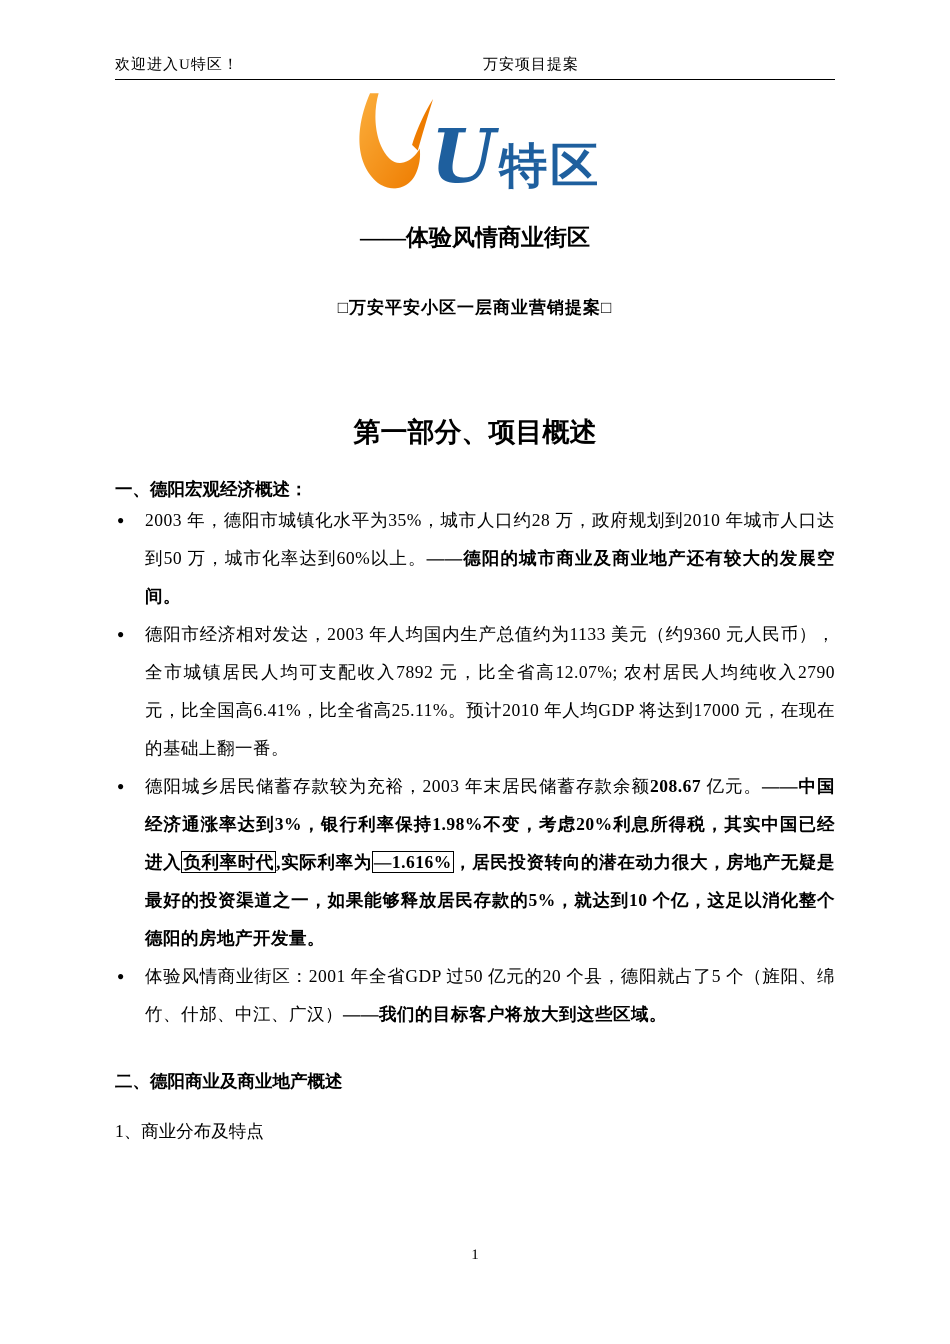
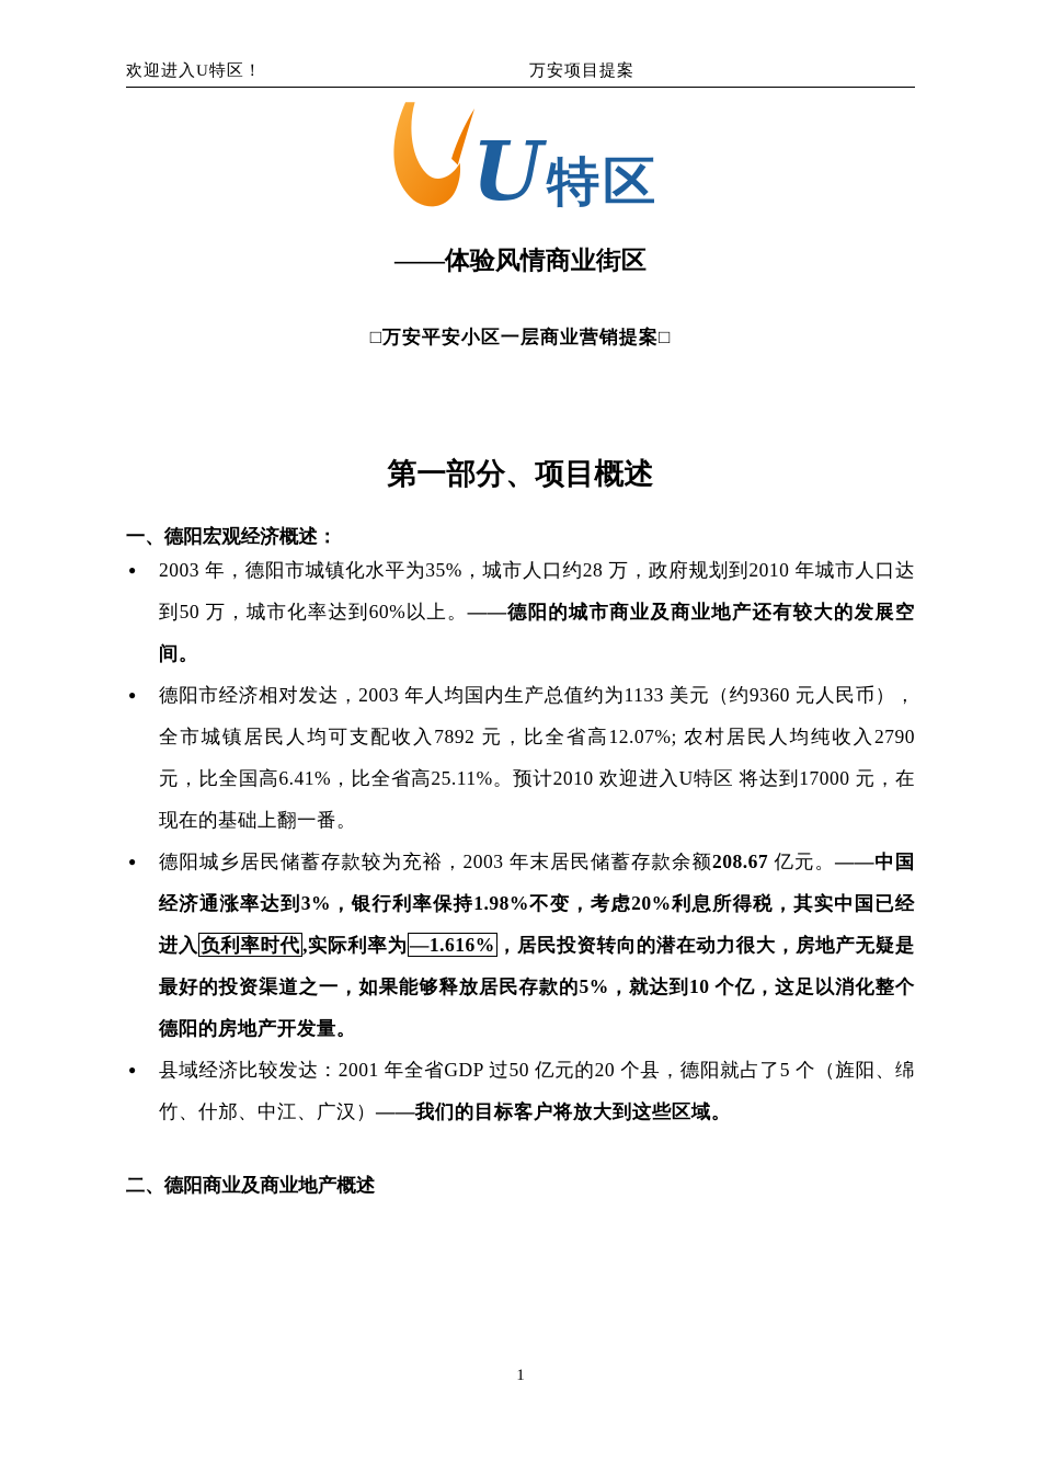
  欢迎进入U特区！
  万安项目提案
  U
  特区
  ——体验风情商业街区
  □万安平安小区一层商业营销提案□
  第一部分、项目概述
  一、德阳宏观经济概述：
  ●
  2003 年，德阳市城镇化水平为35%，城市人口约28 万，政府规划到2010 年城市人口达到50 万，城市化率达到60%以上。——德阳的城市商业及商业地产还有较大的发展空间。
  ●
- 德阳市经济相对发达，2003 年人均国内生产总值约为1133 美元（约9360 元人民币），全市城镇居民人均可支配收入7892 元，比全省高12.07%; 农村居民人均纯收入2790 元，比全国高6.41%，比全省高25.11%。预计2010 年人均GDP 将达到17000 元，在现在的基础上翻一番。
+ 德阳市经济相对发达，2003 年人均国内生产总值约为1133 美元（约9360 元人民币），全市城镇居民人均可支配收入7892 元，比全省高12.07%; 农村居民人均纯收入2790 元，比全国高6.41%，比全省高25.11%。预计2010 欢迎进入U特区 将达到17000 元，在现在的基础上翻一番。
  ●
  德阳城乡居民储蓄存款较为充裕，2003 年末居民储蓄存款余额208.67 亿元。——中国经济通涨率达到3%，银行利率保持1.98%不变，考虑20%利息所得税，其实中国已经进入负利率时代,实际利率为—1.616%，居民投资转向的潜在动力很大，房地产无疑是最好的投资渠道之一，如果能够释放居民存款的5%，就达到10 个亿，这足以消化整个德阳的房地产开发量。
  ●
- 体验风情商业街区：2001 年全省GDP 过50 亿元的20 个县，德阳就占了5 个（旌阳、绵竹、什邡、中江、广汉）——我们的目标客户将放大到这些区域。
+ 县域经济比较发达：2001 年全省GDP 过50 亿元的20 个县，德阳就占了5 个（旌阳、绵竹、什邡、中江、广汉）——我们的目标客户将放大到这些区域。
  二、德阳商业及商业地产概述
- 1、商业分布及特点
  1
